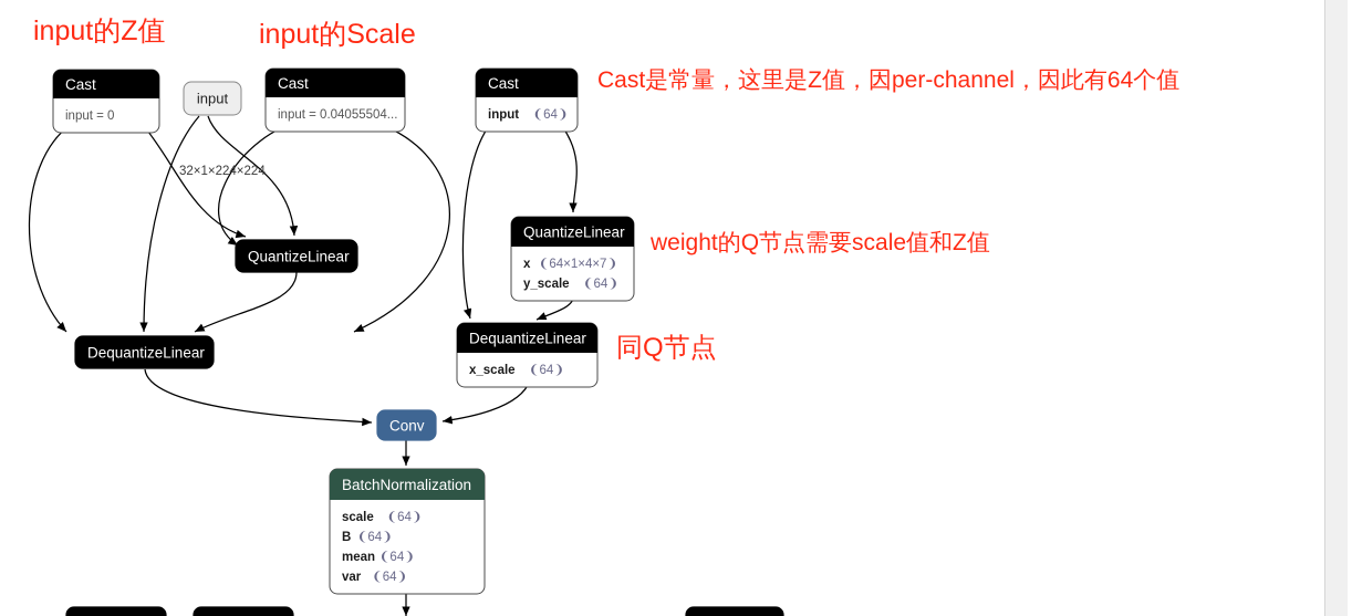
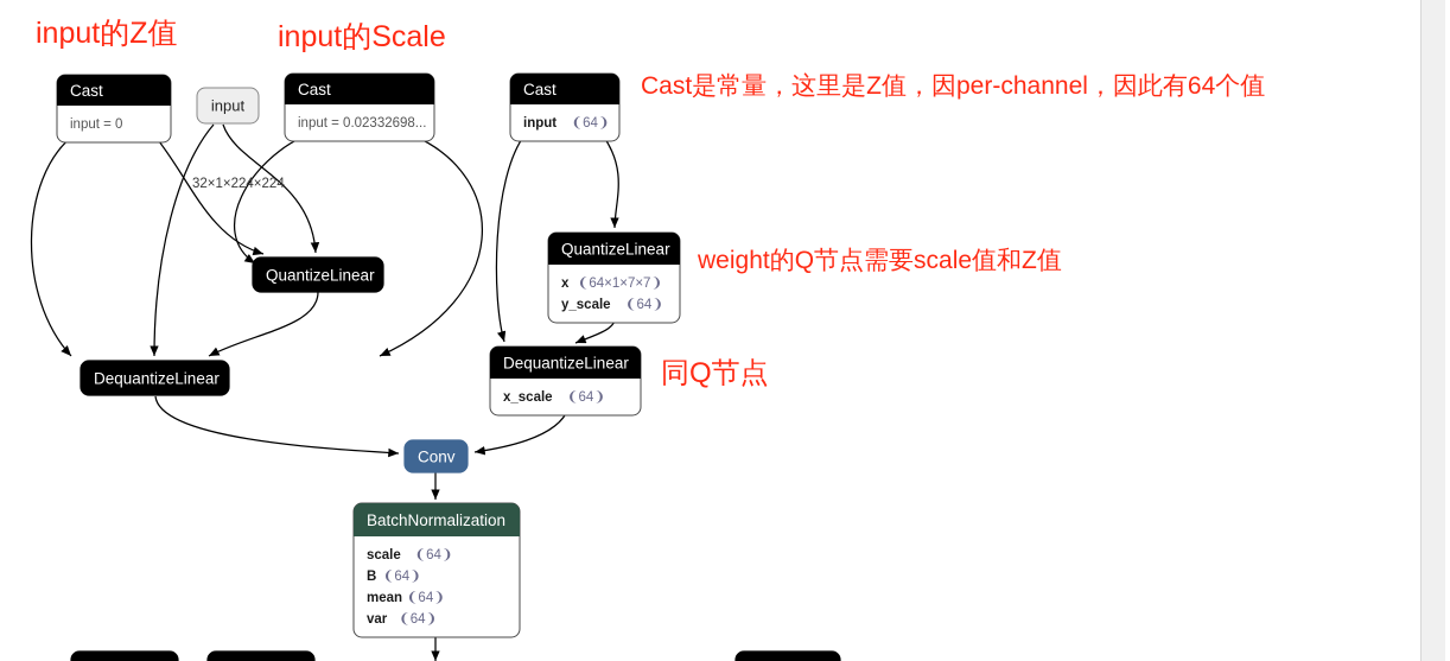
  32×1×224×224
  Cast
  input = 0
  Cast
- input = 0.04055504...
+ input = 0.02332698...
  Cast
  input
  ❨64❩
  QuantizeLinear
  QuantizeLinear
  x
- ❨64×1×4×7❩
+ ❨64×1×7×7❩
  y_scale
  ❨64❩
  DequantizeLinear
  DequantizeLinear
  x_scale
  ❨64❩
  Conv
  BatchNormalization
  scale
  ❨64❩
  B
  ❨64❩
  mean
  ❨64❩
  var
  ❨64❩
  input
  input的Z值
  input的Scale
  Cast是常量，这里是Z值，因per-channel，因此有64个值
  weight的Q节点需要scale值和Z值
  同Q节点
